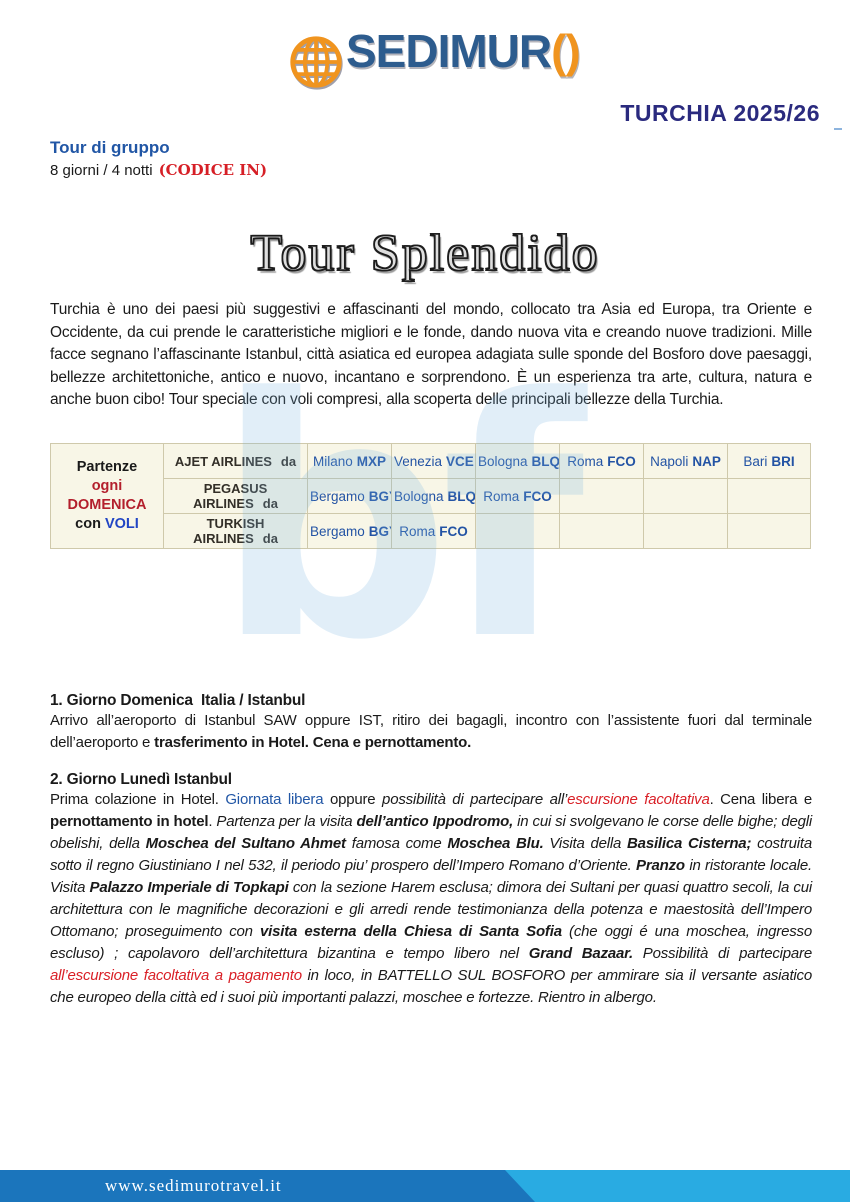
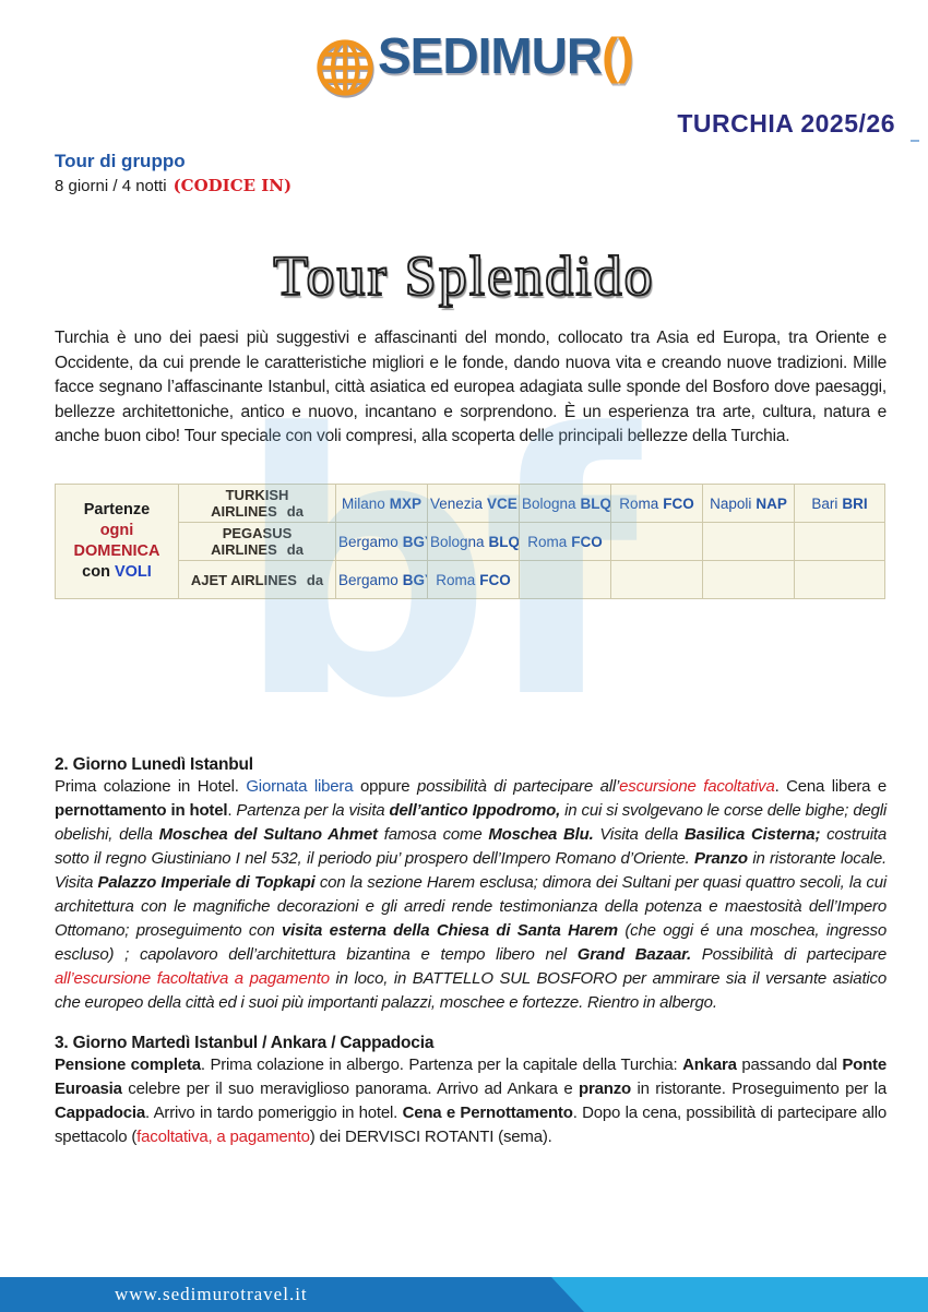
  SEDIMUR()
  TURCHIA 2025/26
  Tour di gruppo
  8 giorni / 4 notti (CODICE IN)
  Tour Splendido
  Turchia è uno dei paesi più suggestivi e affascinanti del mondo, collocato tra Asia ed Europa, tra Oriente e Occidente, da cui prende le caratteristiche migliori e le fonde, dando nuova vita e creando nuove tradizioni. Mille facce segnano l’affascinante Istanbul, città asiatica ed europea adagiata sulle sponde del Bosforo dove paesaggi, bellezze architettoniche, antico e nuovo, incantano e sorprendono. È un esperienza tra arte, cultura, natura e anche buon cibo! Tour speciale con voli compresi, alla scoperta delle principali bellezze della Turchia.
  bf
- Partenzeogni DOMENICAcon VOLI	AJET AIRLINES da	Milano MXP	Venezia VCE	Bologna BLQ	Roma FCO	Napoli NAP	Bari BRI
+ Partenzeogni DOMENICAcon VOLI	TURKISH AIRLINES da	Milano MXP	Venezia VCE	Bologna BLQ	Roma FCO	Napoli NAP	Bari BRI
  PEGASUS AIRLINES da	Bergamo BG	Bologna BLQ	Roma FCO
- TURKISH AIRLINES da	Bergamo BG	Roma FCO
+ AJET AIRLINES da	Bergamo BG	Roma FCO
- 1. Giorno Domenica Italia / Istanbul
- Arrivo all’aeroporto di Istanbul SAW oppure IST, ritiro dei bagagli, incontro con l’assistente fuori dal terminale dell’aeroporto e trasferimento in Hotel. Cena e pernottamento.
  2. Giorno Lunedì Istanbul
- Prima colazione in Hotel. Giornata libera oppure possibilità di partecipare all’escursione facoltativa. Cena libera e pernottamento in hotel. Partenza per la visita dell’antico Ippodromo, in cui si svolgevano le corse delle bighe; degli obelishi, della Moschea del Sultano Ahmet famosa come Moschea Blu. Visita della Basilica Cisterna; costruita sotto il regno Giustiniano I nel 532, il periodo piu’ prospero dell’Impero Romano d’Oriente. Pranzo in ristorante locale. Visita Palazzo Imperiale di Topkapi con la sezione Harem esclusa; dimora dei Sultani per quasi quattro secoli, la cui architettura con le magnifiche decorazioni e gli arredi rende testimonianza della potenza e maestosità dell’Impero Ottomano; proseguimento con visita esterna della Chiesa di Santa Sofia (che oggi é una moschea, ingresso escluso) ; capolavoro dell’architettura bizantina e tempo libero nel Grand Bazaar. Possibilità di partecipare all’escursione facoltativa a pagamento in loco, in BATTELLO SUL BOSFORO per ammirare sia il versante asiatico che europeo della città ed i suoi più importanti palazzi, moschee e fortezze. Rientro in albergo.
+ Prima colazione in Hotel. Giornata libera oppure possibilità di partecipare all’escursione facoltativa. Cena libera e pernottamento in hotel. Partenza per la visita dell’antico Ippodromo, in cui si svolgevano le corse delle bighe; degli obelishi, della Moschea del Sultano Ahmet famosa come Moschea Blu. Visita della Basilica Cisterna; costruita sotto il regno Giustiniano I nel 532, il periodo piu’ prospero dell’Impero Romano d’Oriente. Pranzo in ristorante locale. Visita Palazzo Imperiale di Topkapi con la sezione Harem esclusa; dimora dei Sultani per quasi quattro secoli, la cui architettura con le magnifiche decorazioni e gli arredi rende testimonianza della potenza e maestosità dell’Impero Ottomano; proseguimento con visita esterna della Chiesa di Santa Harem (che oggi é una moschea, ingresso escluso) ; capolavoro dell’architettura bizantina e tempo libero nel Grand Bazaar. Possibilità di partecipare all’escursione facoltativa a pagamento in loco, in BATTELLO SUL BOSFORO per ammirare sia il versante asiatico che europeo della città ed i suoi più importanti palazzi, moschee e fortezze. Rientro in albergo.
+ 3. Giorno Martedì Istanbul / Ankara / Cappadocia
+ Pensione completa. Prima colazione in albergo. Partenza per la capitale della Turchia: Ankara passando dal Ponte Euroasia celebre per il suo meraviglioso panorama. Arrivo ad Ankara e pranzo in ristorante. Proseguimento per la Cappadocia. Arrivo in tardo pomeriggio in hotel. Cena e Pernottamento. Dopo la cena, possibilità di partecipare allo spettacolo (facoltativa, a pagamento) dei DERVISCI ROTANTI (sema).
  www.sedimurotravel.it
